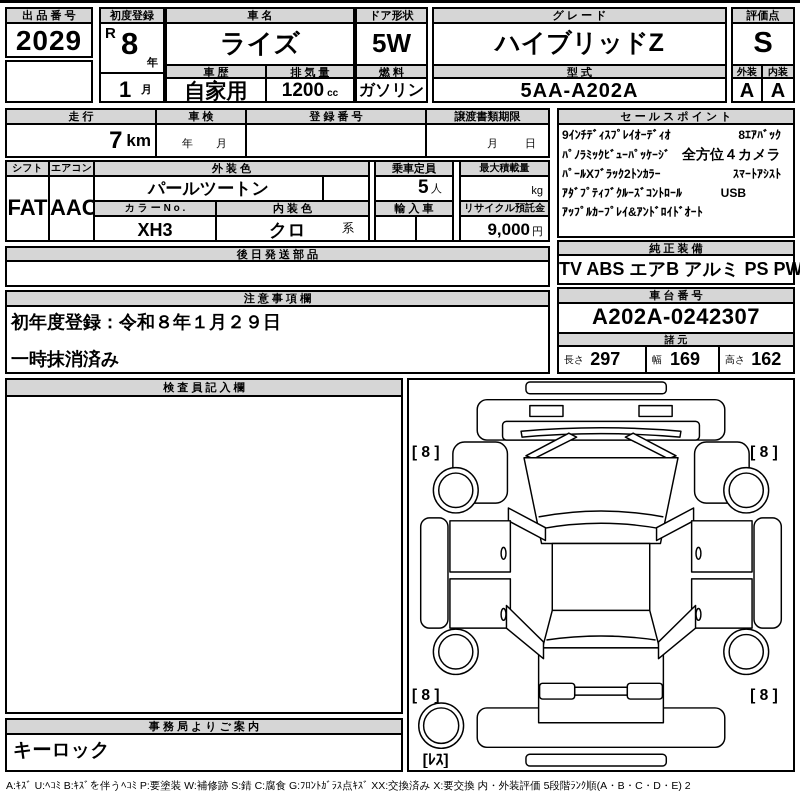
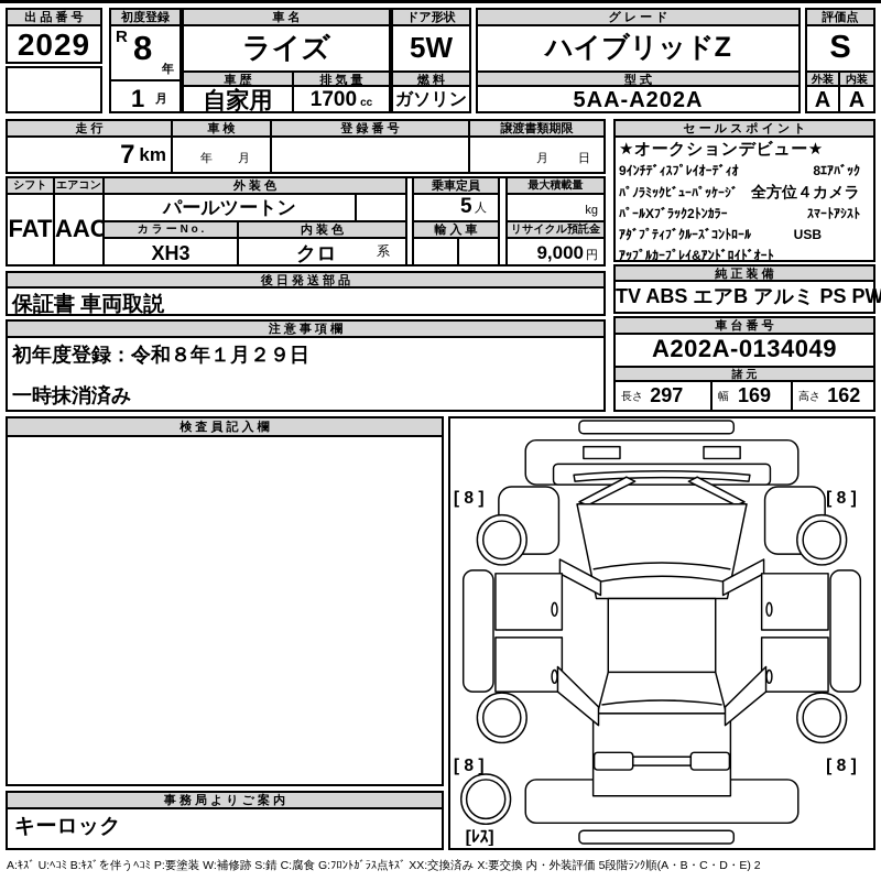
  出 品 番 号
  2029
  初度登録
  R
  8
  年
  1
  月
  車 名
  ライズ
  車 歴
  排 気 量
  自家用
- 1200
+ 1700
  cc
  ドア形状
  5W
  燃 料
  ガソリン
  グ レ ー ド
  ハイブリッドZ
  型 式
  5AA-A202A
  評価点
  S
  外装
  内装
  A
  A
  走 行
  車 検
  登 録 番 号
  譲渡書類期限
  7
  km
  年
  月
  月
  日
  セ ー ル ス ポ イ ン ト
+ ★オークションデビュー★
  9ｲﾝﾁﾃﾞｨｽﾌﾟﾚｲｵｰﾃﾞｨｵ
  8ｴｱﾊﾞｯｸ
  ﾊﾟﾉﾗﾐｯｸﾋﾞｭｰﾊﾟｯｹｰｼﾞ
  全方位４カメラ
  ﾊﾟｰﾙXﾌﾞﾗｯｸ2ﾄﾝｶﾗｰ
  ｽﾏｰﾄｱｼｽﾄ
  ｱﾀﾞﾌﾟﾃｨﾌﾞｸﾙｰｽﾞｺﾝﾄﾛｰﾙ
  USB
  ｱｯﾌﾟﾙｶｰﾌﾟﾚｲ&ｱﾝﾄﾞﾛｲﾄﾞｵｰﾄ
  シフト
  エアコン
  FAT
  AAC
  外 装 色
  パールツートン
  カ ラ ー N o .
  内 装 色
  XH3
  クロ
  系
  乗車定員
  5
  人
  輸 入 車
  最大積載量
  kg
  リサイクル預託金
  9,000
  円
  後 日 発 送 部 品
+ 保証書 車両取説
  注 意 事 項 欄
  初年度登録：令和８年１月２９日
  一時抹消済み
  純 正 装 備
  TV ABS エアB アルミ PS PW
  車 台 番 号
- A202A-0242307
+ A202A-0134049
  諸 元
  長さ
  297
  幅
  169
  高さ
  162
  検 査 員 記 入 欄
  事 務 局 よ り ご 案 内
  キーロック
  [ 8 ]
  [ 8 ]
  [ 8 ]
  [ 8 ]
  [ﾚｽ]
  A:ｷｽﾞ U:ﾍｺﾐ B:ｷｽﾞを伴うﾍｺﾐ P:要塗装 W:補修跡 S:錆 C:腐食 G:ﾌﾛﾝﾄｶﾞﾗｽ点ｷｽﾞ XX:交換済み X:要交換 内・外装評価 5段階ﾗﾝｸ順(A・B・C・D・E) 2
